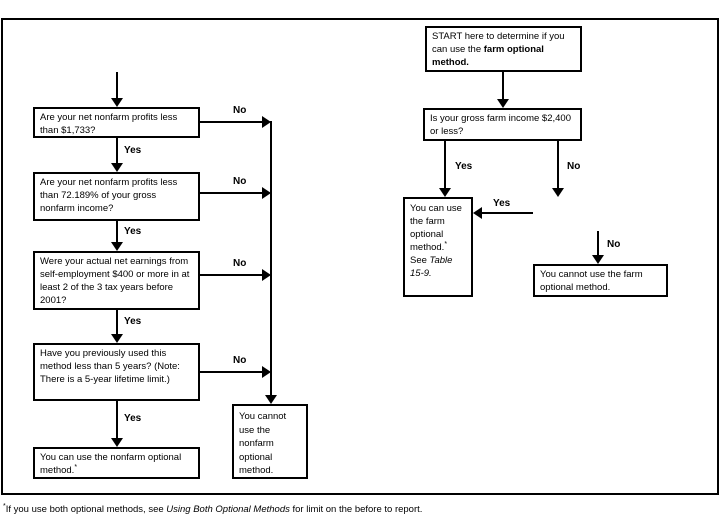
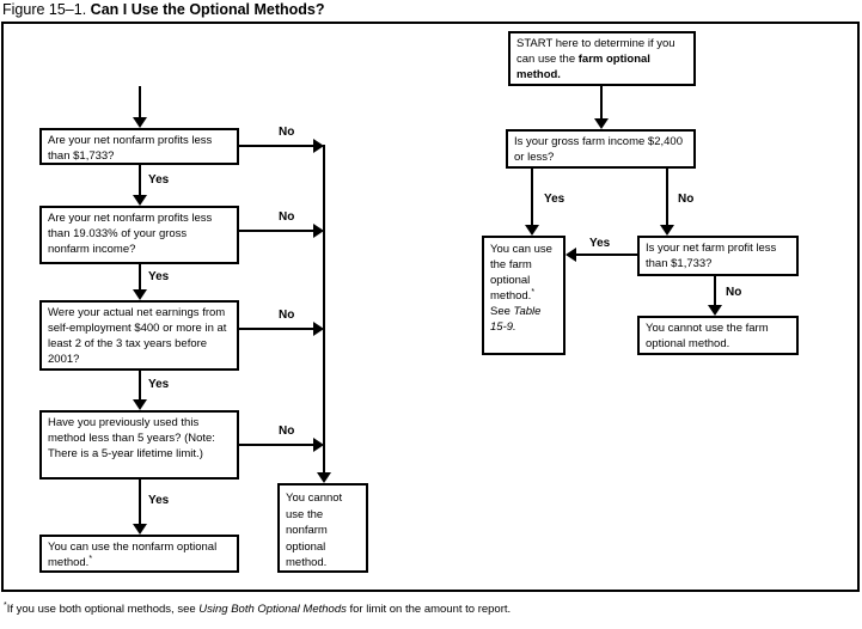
+ Figure 15–1. Can I Use the Optional Methods?
  Are your net nonfarm profits less than $1,733?
  No
  Yes
- Are your net nonfarm profits less than 72.189% of your gross nonfarm income?
+ Are your net nonfarm profits less than 19.033% of your gross nonfarm income?
  No
  Yes
  Were your actual net earnings from self-employment $400 or more in at least 2 of the 3 tax years before 2001?
  No
  Yes
  Have you previously used this method less than 5 years? (Note: There is a 5-year lifetime limit.)
  No
  Yes
  You can use the nonfarm optional method.
  You cannot use the nonfarm optional method.
  START here to determine if you can use the farm optional method.
  Is your gross farm income $2,400 or less?
  Yes
  No
  You can use the farm optional method. See Table 15-9.
+ Is your net farm profit less than $1,733?
  Yes
  No
  You cannot use the farm optional method.
- If you use both optional methods, see Using Both Optional Methods for limit on the before to report.
+ If you use both optional methods, see Using Both Optional Methods for limit on the amount to report.
